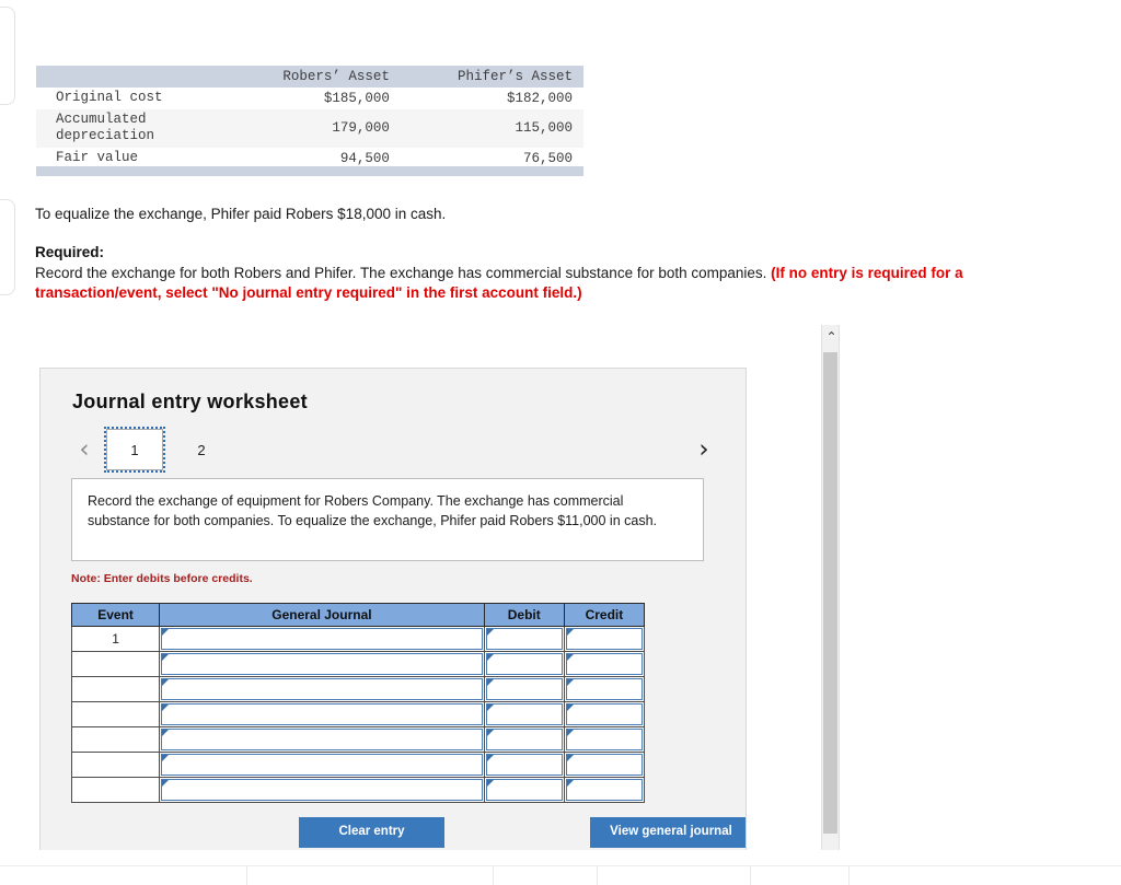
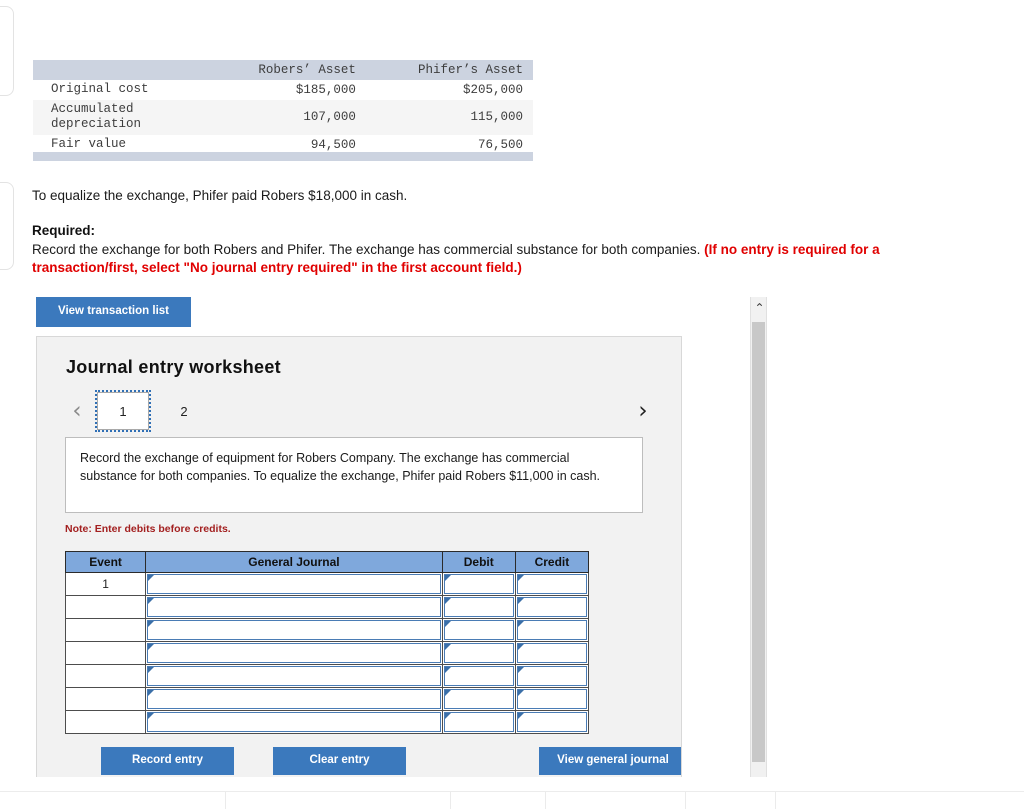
  	Robers’ Asset	Phifer’s Asset
- Original cost	$185,000	$182,000
+ Original cost	$185,000	$205,000
- Accumulated depreciation	179,000	115,000
+ Accumulated depreciation	107,000	115,000
  Fair value	94,500	76,500
  To equalize the exchange, Phifer paid Robers $18,000 in cash.
  Required:
- Record the exchange for both Robers and Phifer. The exchange has commercial substance for both companies. (If no entry is required for a transaction/event, select "No journal entry required" in the first account field.)
+ Record the exchange for both Robers and Phifer. The exchange has commercial substance for both companies. (If no entry is required for a transaction/first, select "No journal entry required" in the first account field.)
+ View transaction list
  Journal entry worksheet
  ‹
  1
  2
  ›
  Record the exchange of equipment for Robers Company. The exchange has commercial substance for both companies. To equalize the exchange, Phifer paid Robers $11,000 in cash.
  Note: Enter debits before credits.
  Event	General Journal	Debit	Credit
  1
+ Record entry
  Clear entry
  View general journal
  ⌃
